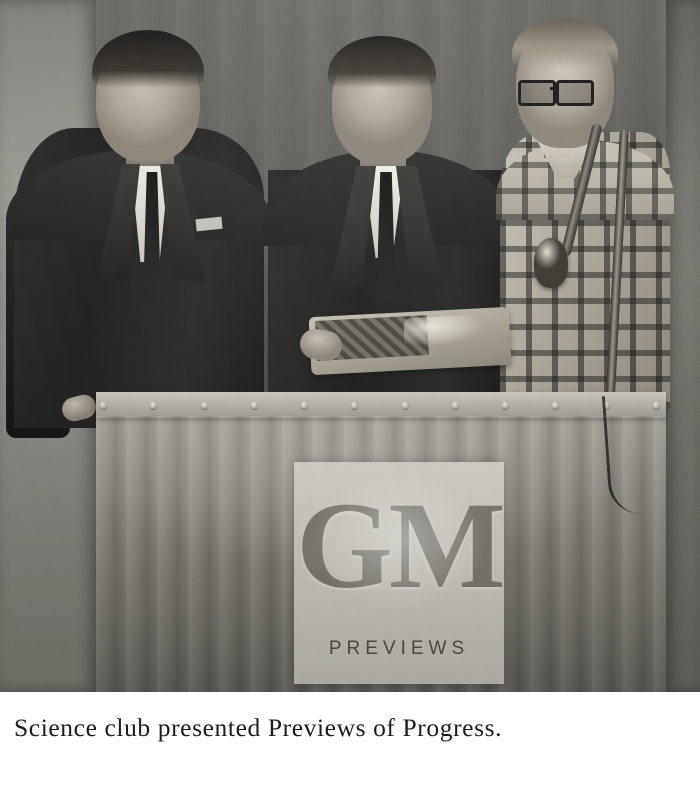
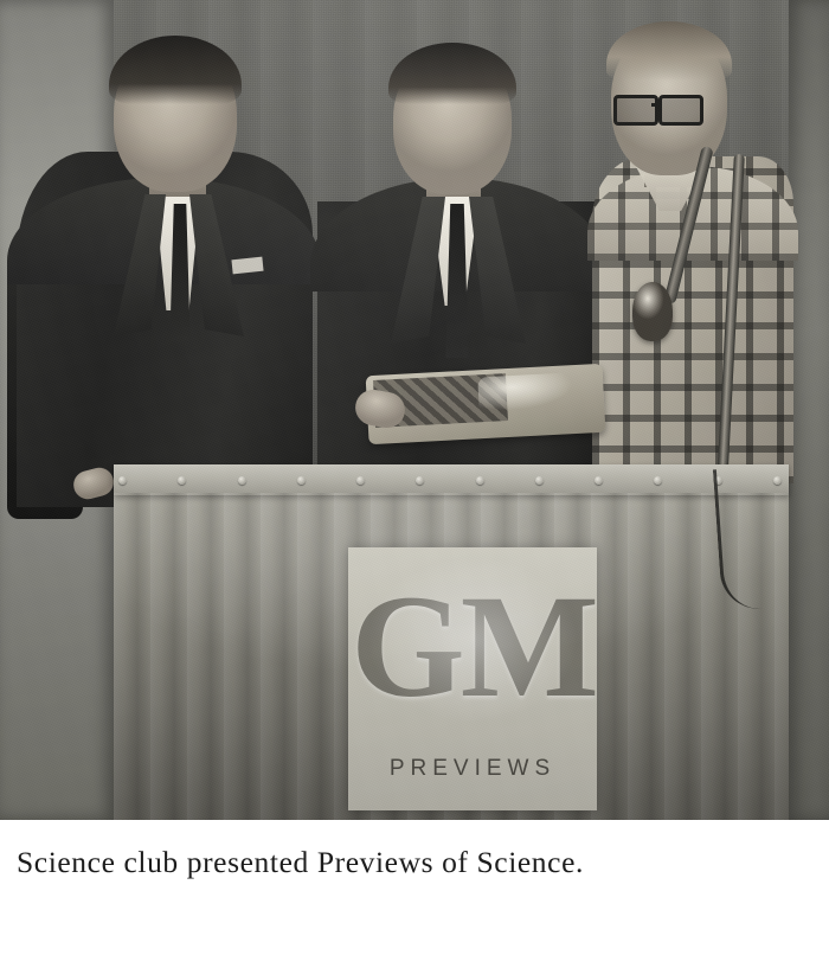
- Science club presented Previews of Progress.
+ Science club presented Previews of Science.
